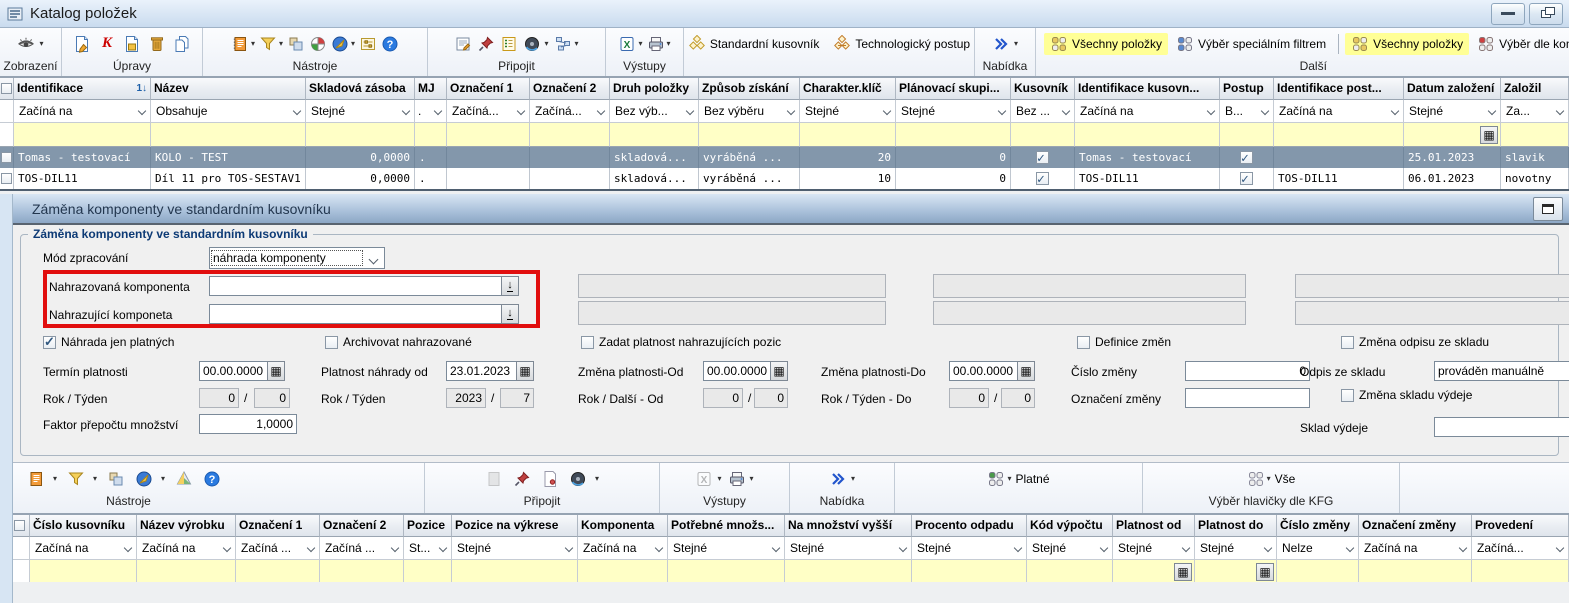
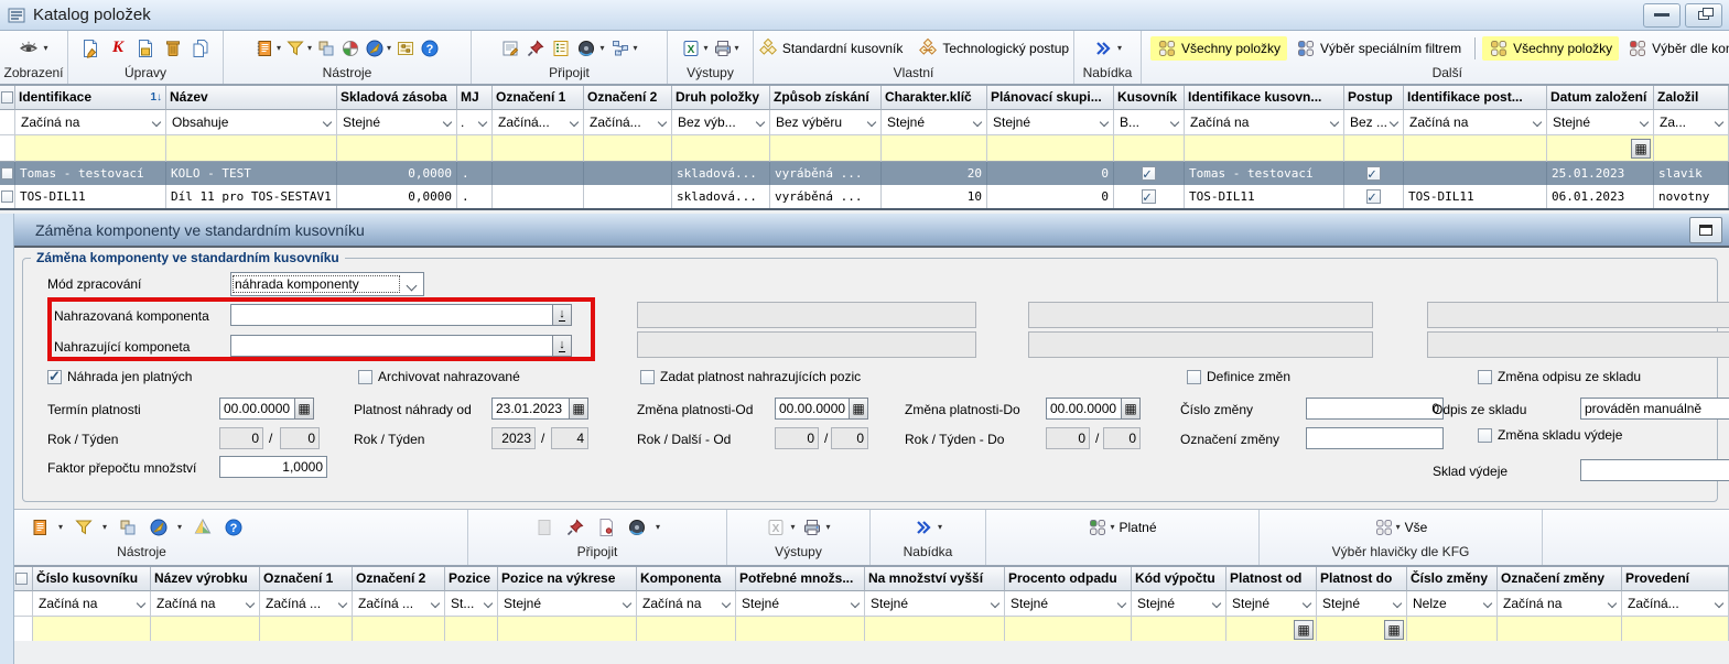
  Katalog položek
  ▾
  Zobrazení
  K
  Úpravy
  ▾
  ▾
  ▾
  ?
  Nástroje
  ▾
  ▾
  Připojit
  X
  ▾
  ▾
  Výstupy
  Standardní kusovník
  Technologický postup
+ Vlastní
  ▾
  Nabídka
  Všechny položky
  Výběr speciálním filtrem
  Všechny položky
  Výběr dle ko
  Další
  Identifikace
  1
  ↓
  Název
  Skladová zásoba
  MJ
  Označení 1
  Označení 2
  Druh položky
  Způsob získání
  Charakter.klíč
  Plánovací skupi...
  Kusovník
  Identifikace kusovn...
  Postup
  Identifikace post...
  Datum založení
  Založil
  Začíná na
  Obsahuje
  Stejné
  .
  Začíná...
  Začíná...
  Bez výb...
  Bez výběru
  Stejné
  Stejné
- Bez ...
+ B...
  Začíná na
- B...
+ Bez ...
  Začíná na
  Stejné
  Za...
  ▦
  Tomas - testovací
  KOLO - TEST
  0,0000
  .
  skladová...
  vyráběná ...
  20
  0
  Tomas - testovací
  25.01.2023
  slavik
  TOS-DIL11
  Díl 11 pro TOS-SESTAV1
  0,0000
  .
  skladová...
  vyráběná ...
  10
  0
  TOS-DIL11
  TOS-DIL11
  06.01.2023
  novotny
  Záměna komponenty ve standardním kusovníku
  Záměna komponenty ve standardním kusovníku
  Mód zpracování
  náhrada komponenty
  Nahrazovaná komponenta
  ↓
  Nahrazující komponeta
  ↓
  Náhrada jen platných
  Archivovat nahrazované
  Zadat platnost nahrazujících pozic
  Definice změn
  Změna odpisu ze skladu
  Termín platnosti
  00.00.0000
  ▦
  Platnost náhrady od
  23.01.2023
  ▦
  Změna platnosti-Od
  00.00.0000
  ▦
  Změna platnosti-Do
  00.00.0000
  ▦
  Číslo změny
  0
  Odpis ze skladu
  prováděn manuálně
  Rok / Týden
  0
  /
  0
  Rok / Týden
  2023
  /
- 7
+ 4
  Rok / Další - Od
  0
  /
  0
  Rok / Týden - Do
  0
  /
  0
  Označení změny
  Změna skladu výdeje
  Faktor přepočtu množství
  1,0000
  Sklad výdeje
  ▾
  ▾
  ▾
  ?
  Nástroje
  ▾
  Připojit
  X
  ▾
  ▾
  Výstupy
  ▾
  Nabídka
  ▾
  Platné
  ▾
  Vše
  Výběr hlavičky dle KFG
  Číslo kusovníku
  Název výrobku
  Označení 1
  Označení 2
  Pozice
  Pozice na výkrese
  Komponenta
  Potřebné množs...
  Na množství vyšší
  Procento odpadu
  Kód výpočtu
  Platnost od
  Platnost do
  Číslo změny
  Označení změny
  Provedení
  Začíná na
  Začíná na
  Začíná ...
  Začíná ...
  St...
  Stejné
  Začíná na
  Stejné
  Stejné
  Stejné
  Stejné
  Stejné
  Stejné
  Nelze
  Začíná na
  Začíná...
  ▦
  ▦
